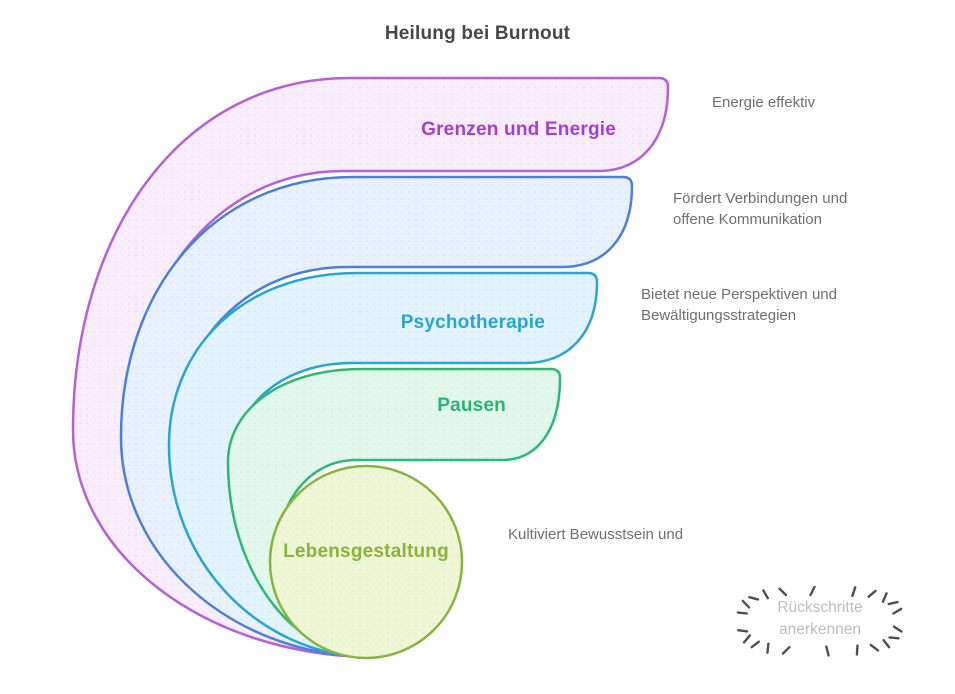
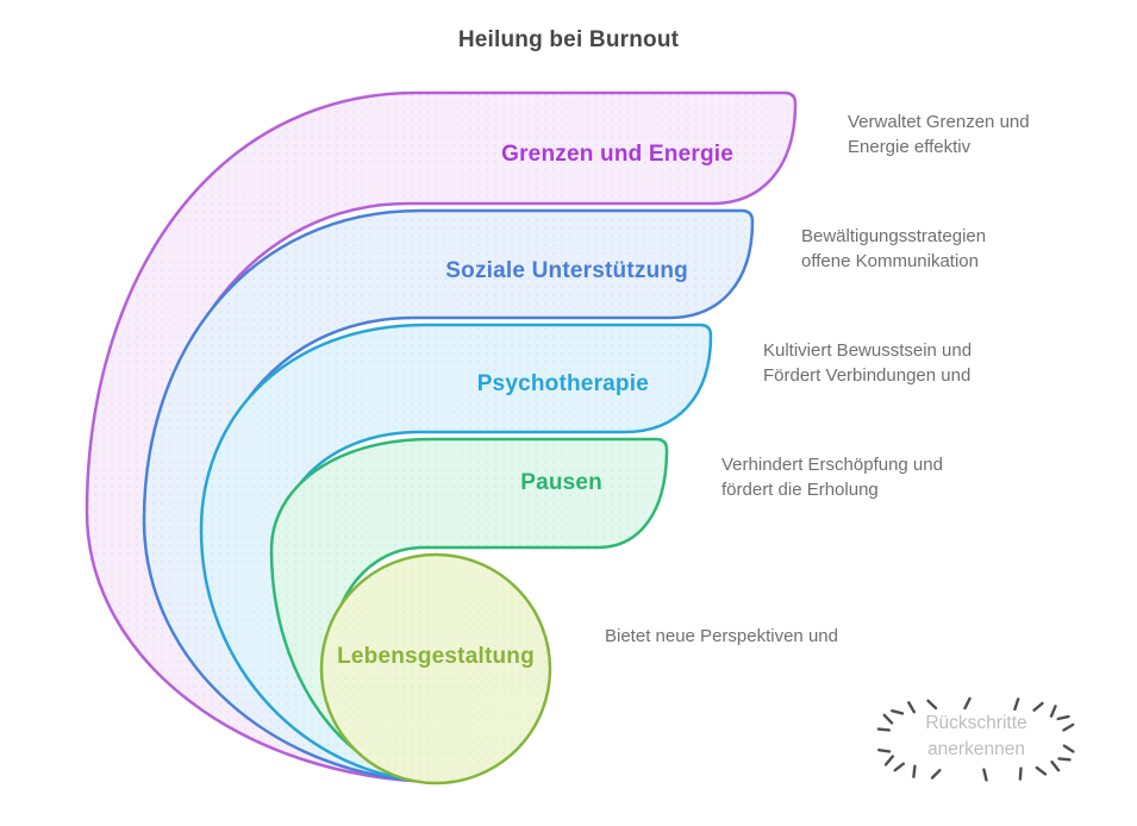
  Heilung bei Burnout
  Grenzen und Energie
+ Soziale Unterstützung
  Psychotherapie
  Pausen
  Lebensgestaltung
+ Verwaltet Grenzen und
  Energie effektiv
- Fördert Verbindungen und
+ Bewältigungsstrategien
  offene Kommunikation
- Bietet neue Perspektiven und
+ Kultiviert Bewusstsein und
- Bewältigungsstrategien
+ Fördert Verbindungen und
+ Verhindert Erschöpfung und
+ fördert die Erholung
- Kultiviert Bewusstsein und
+ Bietet neue Perspektiven und
  Rückschritte
  anerkennen
